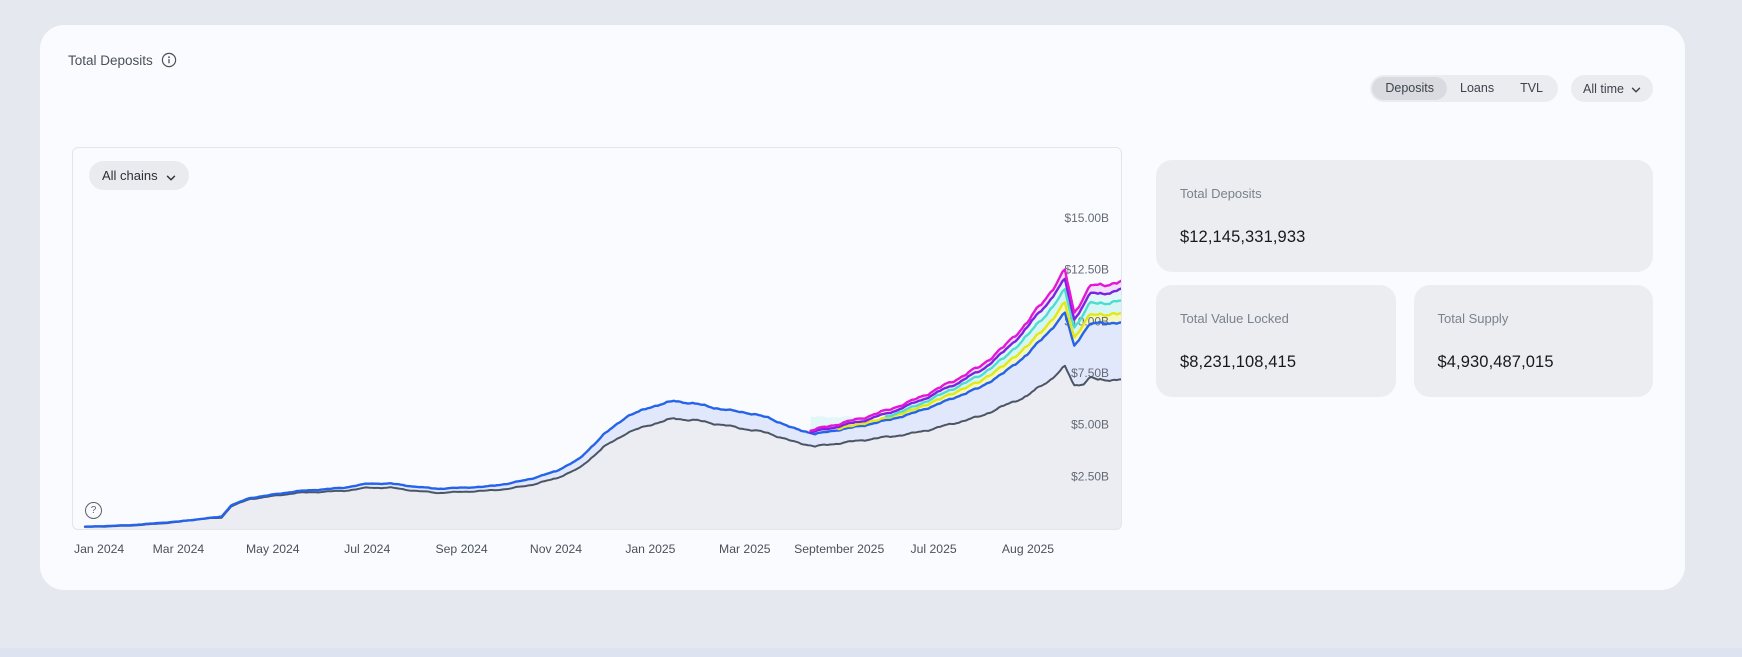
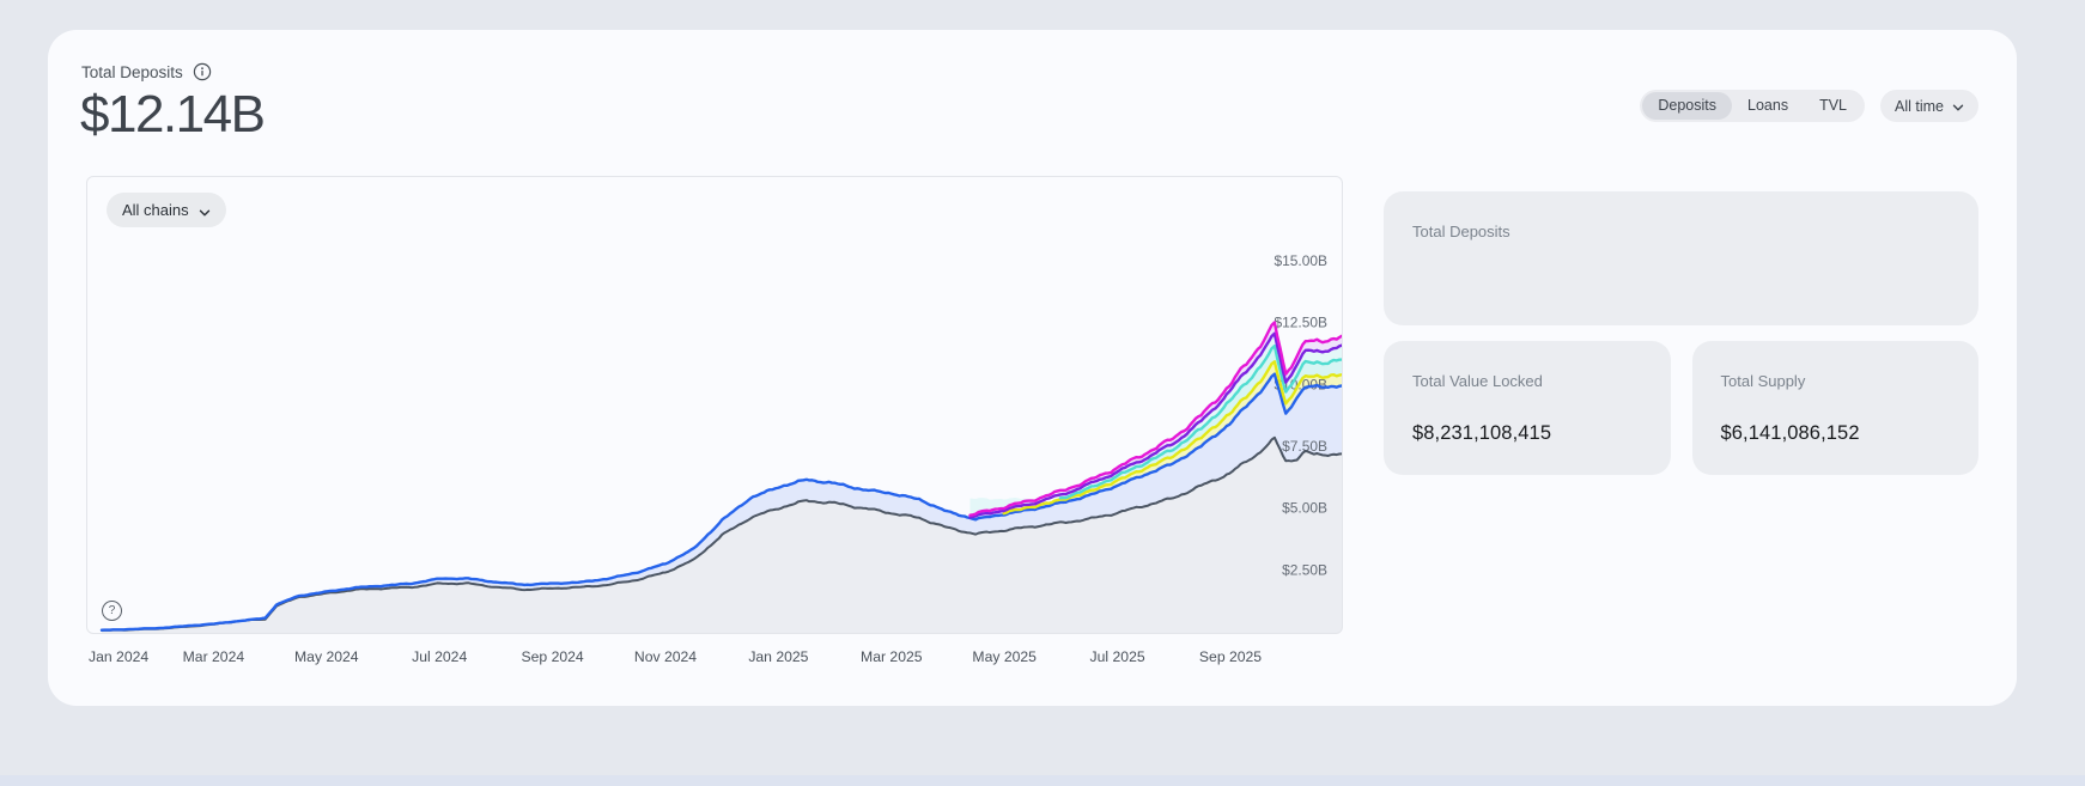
  Total Deposits
+ $12.14B
  Deposits
  Loans
  TVL
  All time
  All chains
  $15.00B
  $12.50B
  1000B
  $7.50B
  $5.00B
  $2.50B
  ?
  Jan 2024
  Mar 2024
  May 2024
  Jul 2024
  Sep 2024
  Nov 2024
  Jan 2025
  Mar 2025
- September 2025
+ May 2025
  Jul 2025
- Aug 2025
+ Sep 2025
  Total Deposits
- $12,145,331,933
  Total Value Locked
  $8,231,108,415
  Total Supply
- $4,930,487,015
+ $6,141,086,152
